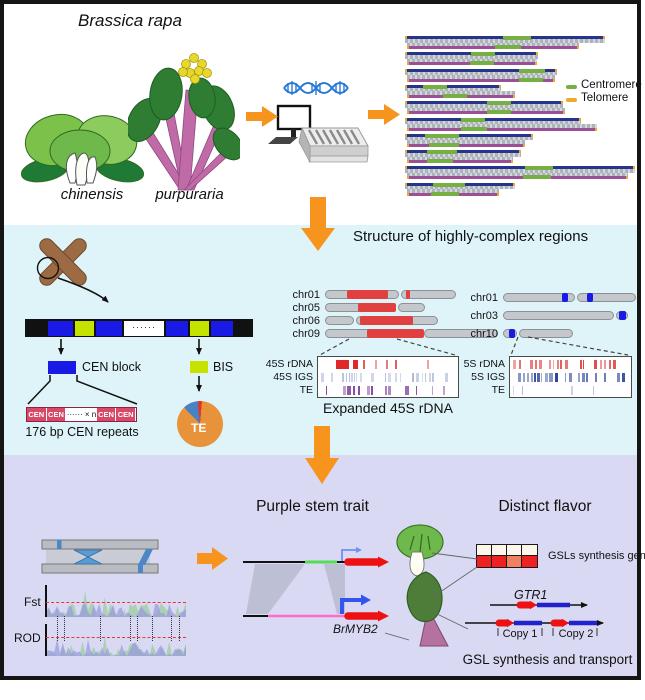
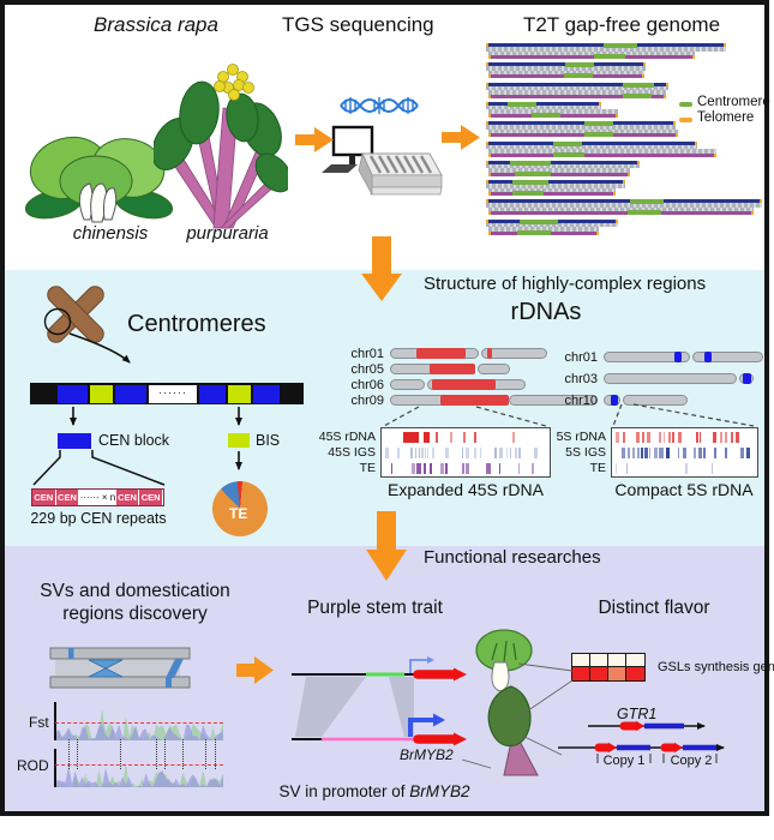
  Brassica rapa
+ TGS sequencing
+ T2T gap-free genome
  chinensis
  purpuraria
  Centromere
  Telomere
  Structure of highly-complex regions
+ Centromeres
  ······
  CEN block
  BIS
  CEN
  CEN
  ······ × n
  CEN
  CEN
- 176 bp CEN repeats
+ 229 bp CEN repeats
  TE
+ rDNAs
  chr01
  chr05
  chr06
  chr09
  chr01
  chr03
  chr10
  45S rDNA
  45S IGS
  TE
  5S rDNA
  5S IGS
  TE
  Expanded 45S rDNA
+ Compact 5S rDNA
+ Functional researches
+ SVs and domestication
+ regions discovery
  Fst
  ROD
  Purple stem trait
  BrMYB2
+ SV in promoter of BrMYB2
  Distinct flavor
  GSLs synthesis gen
  GTR1
  Copy 1
  Copy 2
- GSL synthesis and transport
